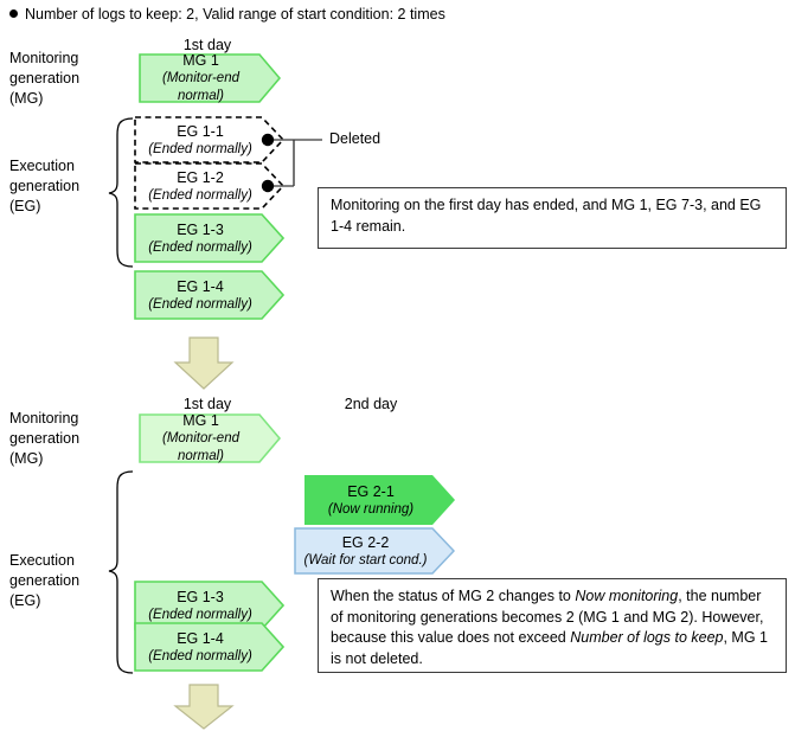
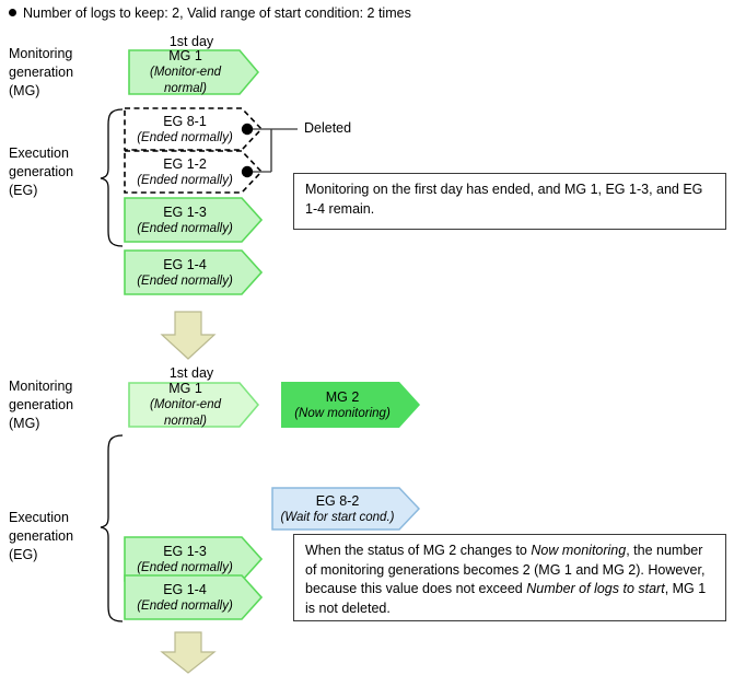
  Number of logs to keep: 2, Valid range of start condition: 2 times
  Monitoring
  generation
  (MG)
  1st day
  MG 1
  (Monitor-end normal)
  Execution
  generation
  (EG)
- EG 1-1
+ EG 8-1
  (Ended normally)
  EG 1-2
  (Ended normally)
  EG 1-3
  (Ended normally)
  EG 1-4
  (Ended normally)
  Deleted
- Monitoring on the first day has ended, and MG 1, EG 7-3, and EG 1-4 remain.
+ Monitoring on the first day has ended, and MG 1, EG 1-3, and EG 1-4 remain.
  Monitoring
  generation
  (MG)
  1st day
- 2nd day
  MG 1
  (Monitor-end normal)
+ MG 2
+ (Now monitoring)
  Execution
  generation
  (EG)
- EG 2-1
- (Now running)
- EG 2-2
+ EG 8-2
  (Wait for start cond.)
  EG 1-3
  (Ended normally)
  EG 1-4
  (Ended normally)
- When the status of MG 2 changes to Now monitoring, the number of monitoring generations becomes 2 (MG 1 and MG 2). However, because this value does not exceed Number of logs to keep, MG 1 is not deleted.
+ When the status of MG 2 changes to Now monitoring, the number of monitoring generations becomes 2 (MG 1 and MG 2). However, because this value does not exceed Number of logs to start, MG 1 is not deleted.
